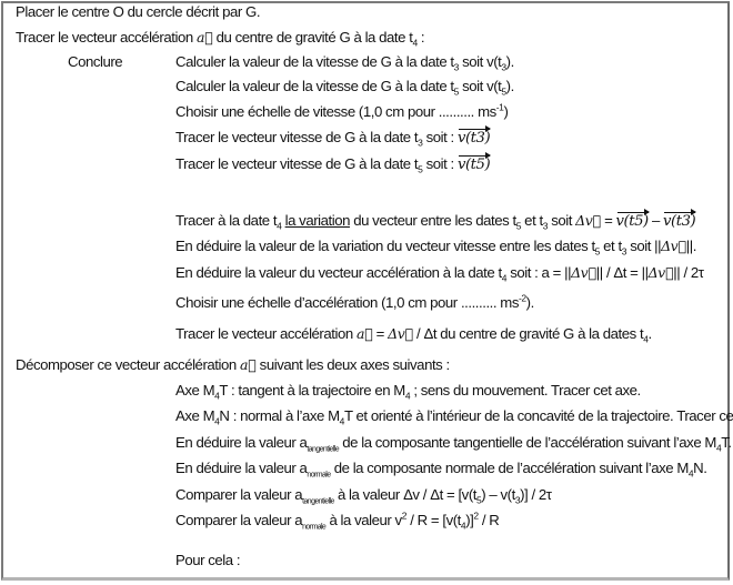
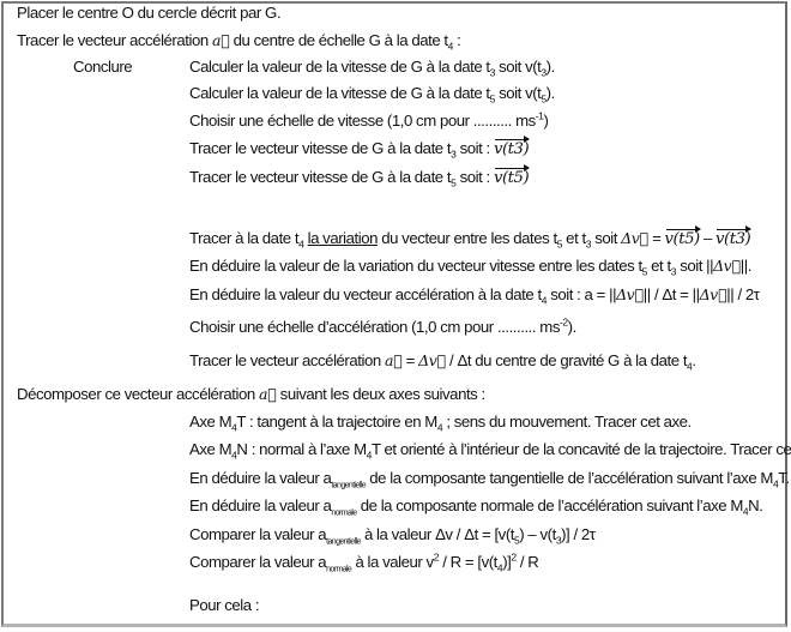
  Placer le centre O du cercle décrit par G.
- Tracer le vecteur accélération a⃗ du centre de gravité G à la date t4 :
+ Tracer le vecteur accélération a⃗ du centre de échelle G à la date t4 :
  Conclure
  Calculer la valeur de la vitesse de G à la date t3 soit v(t3).
  Calculer la valeur de la vitesse de G à la date t5 soit v(t5).
  Choisir une échelle de vitesse (1,0 cm pour .......... ms-1)
  Tracer le vecteur vitesse de G à la date t3 soit : v(t3)
  Tracer le vecteur vitesse de G à la date t5 soit : v(t5)
  Tracer à la date t4 la variation du vecteur entre les dates t5 et t3 soit Δv⃗ = v(t5) – v(t3)
  En déduire la valeur de la variation du vecteur vitesse entre les dates t5 et t3 soit ||Δv⃗||.
  En déduire la valeur du vecteur accélération à la date t4 soit : a = ||Δv⃗|| / Δt = ||Δv⃗|| / 2τ
  Choisir une échelle d’accélération (1,0 cm pour .......... ms-2).
- Tracer le vecteur accélération a⃗ = Δv⃗ / Δt du centre de gravité G à la dates t4.
+ Tracer le vecteur accélération a⃗ = Δv⃗ / Δt du centre de gravité G à la date t4.
  Décomposer ce vecteur accélération a⃗ suivant les deux axes suivants :
  Axe M4T : tangent à la trajectoire en M4 ; sens du mouvement. Tracer cet axe.
  Axe M4N : normal à l’axe M4T et orienté à l’intérieur de la concavité de la trajectoire. Tracer ce
  En déduire la valeur a de la composante tangentielle de l’accélération suivant l’axe M4T.
  En déduire la valeur a de la composante normale de l’accélération suivant l’axe M4N.
  Comparer la valeur a à la valeur Δv / Δt = [v(t5) – v(t3)] / 2τ
  Comparer la valeur a à la valeur v2 / R = [v(t4)]2 / R
  Pour cela :
